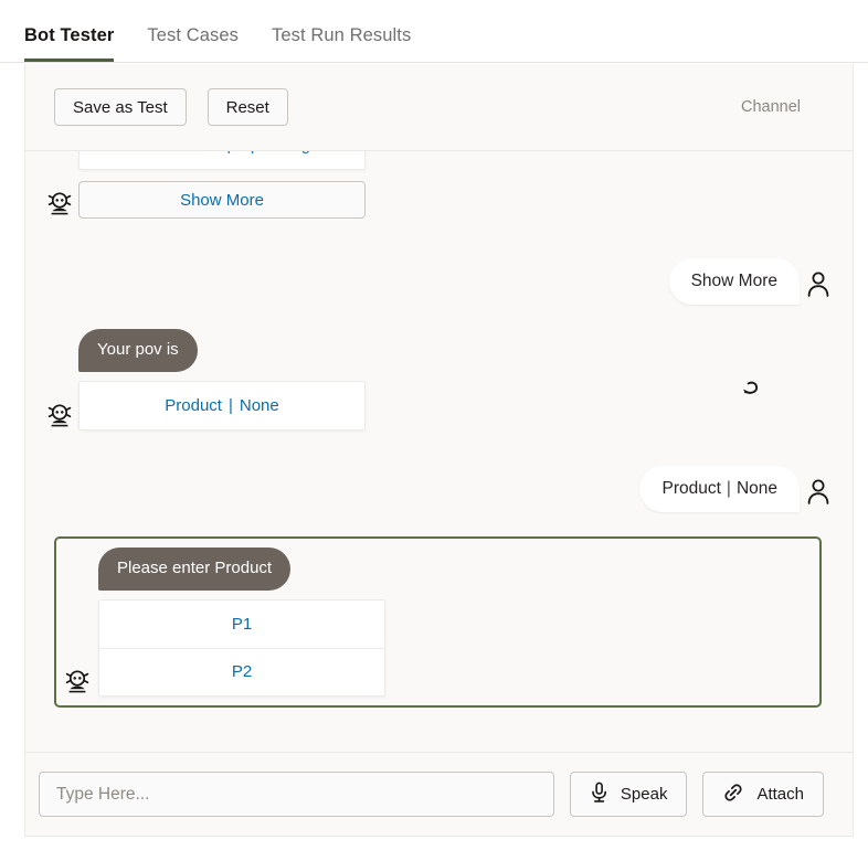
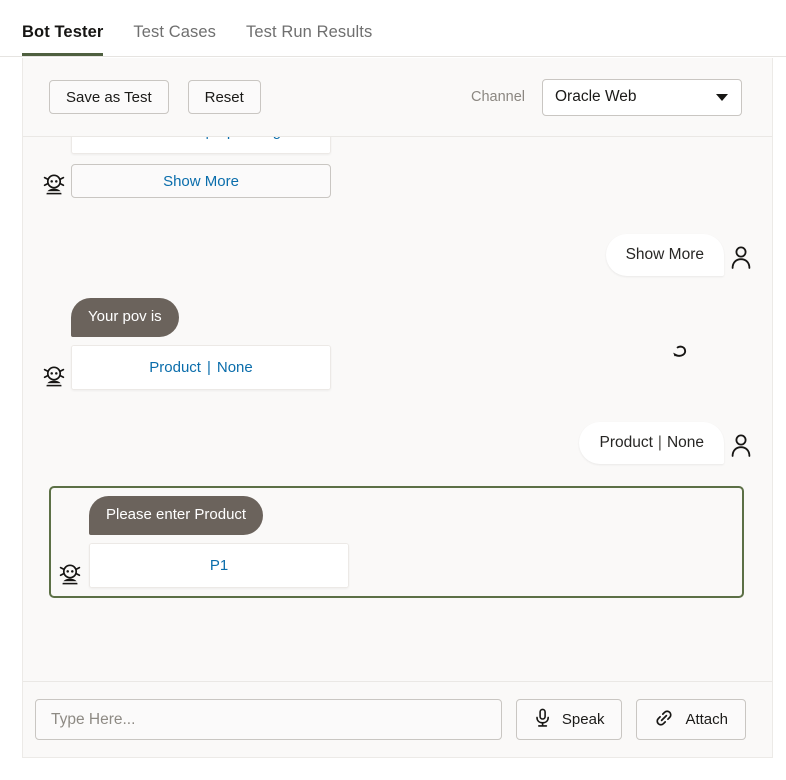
  Bot Tester
  Test Cases
  Test Run Results
  Save as Test
  Reset
  Channel
+ Oracle Web
  Show More
  Show More
  Your pov is
  Product
  |
  None
  Product | None
  Please enter Product
  P1
- P2
  Type Here...
  Speak
  Attach
